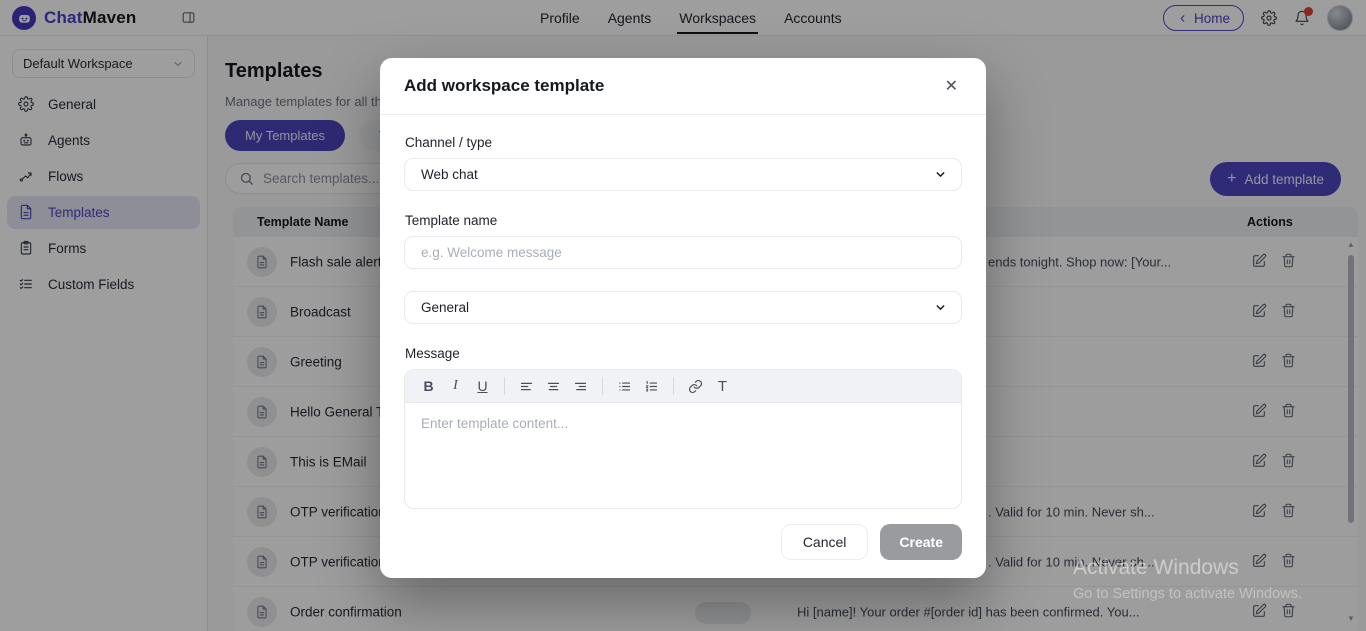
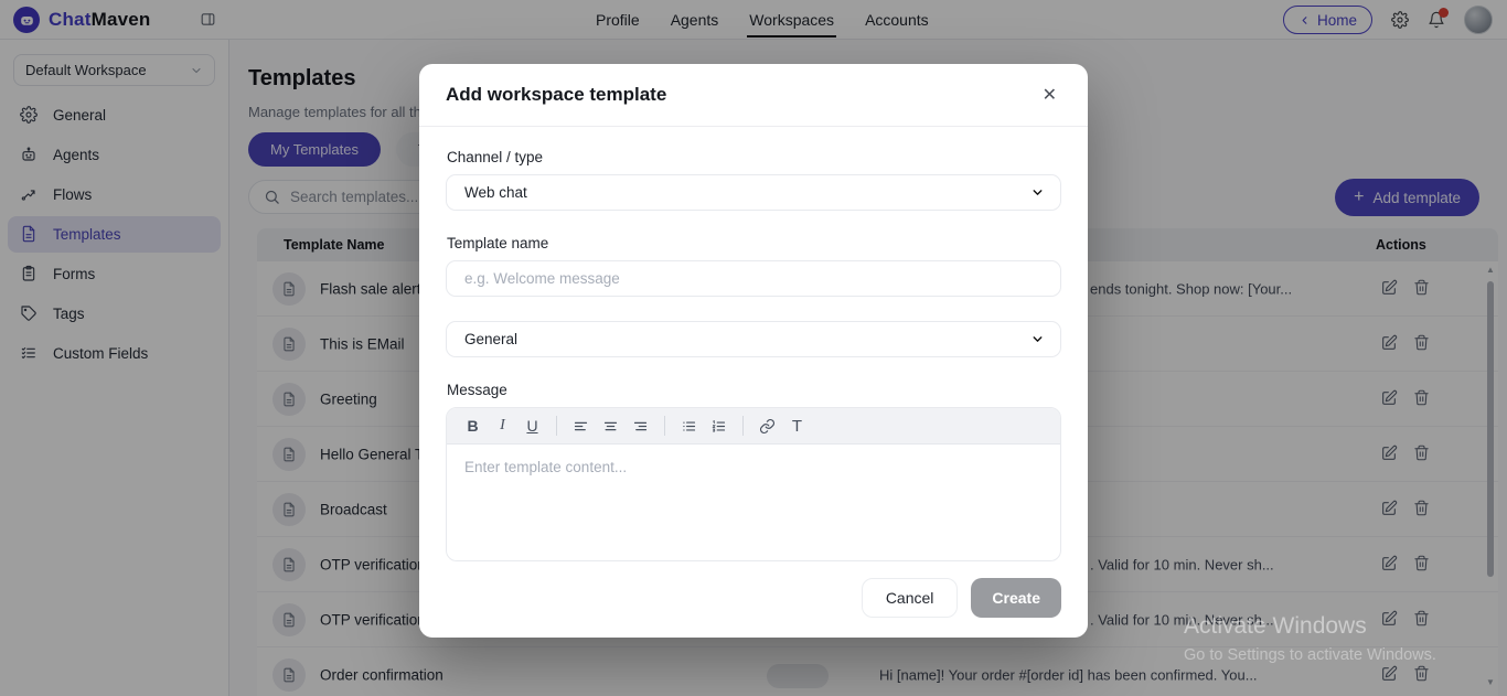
  ChatMaven
  Profile
  Agents
  Workspaces
  Accounts
  Home
  Default Workspace
  General
  Agents
  Flows
  Templates
  Forms
+ Tags
  Custom Fields
  Templates
  Manage templates for all th
  My Templates
  Search templates...
  +
  Add template
  Template Name
  Actions
  Flash sale aler
  ends tonight. Shop now: [Your...
- Broadcast
+ This is EMail
  Greeting
  Hello General
- This is EMail
+ Broadcast
  OTP verificatio
  . Valid for 10 min. Never sh...
  OTP verificatio
  . Valid for 10 min. Never sh...
  Order confirmation
  Hi [name]! Your order #[order id] has been confirmed. You...
  ▲
  ▼
  Add workspace template
  ✕
  Channel / type
  Web chat
  Template name
  e.g. Welcome message
  General
  Message
  B
  I
  U
  T
  Enter template content...
  Cancel
  Create
  Activate Windows
  Go to Settings to activate Windows.
